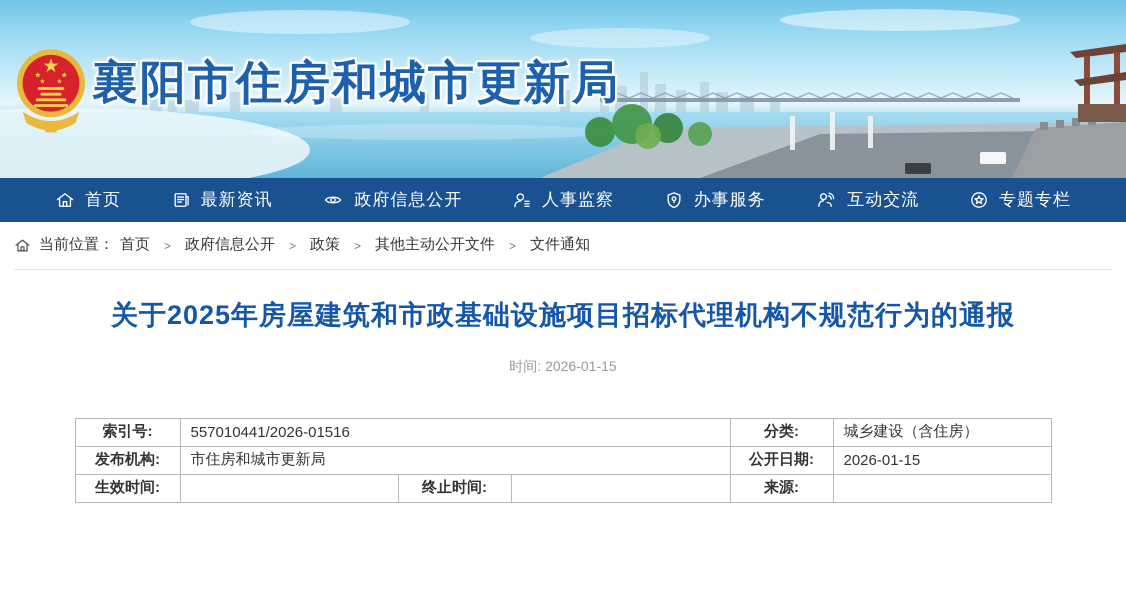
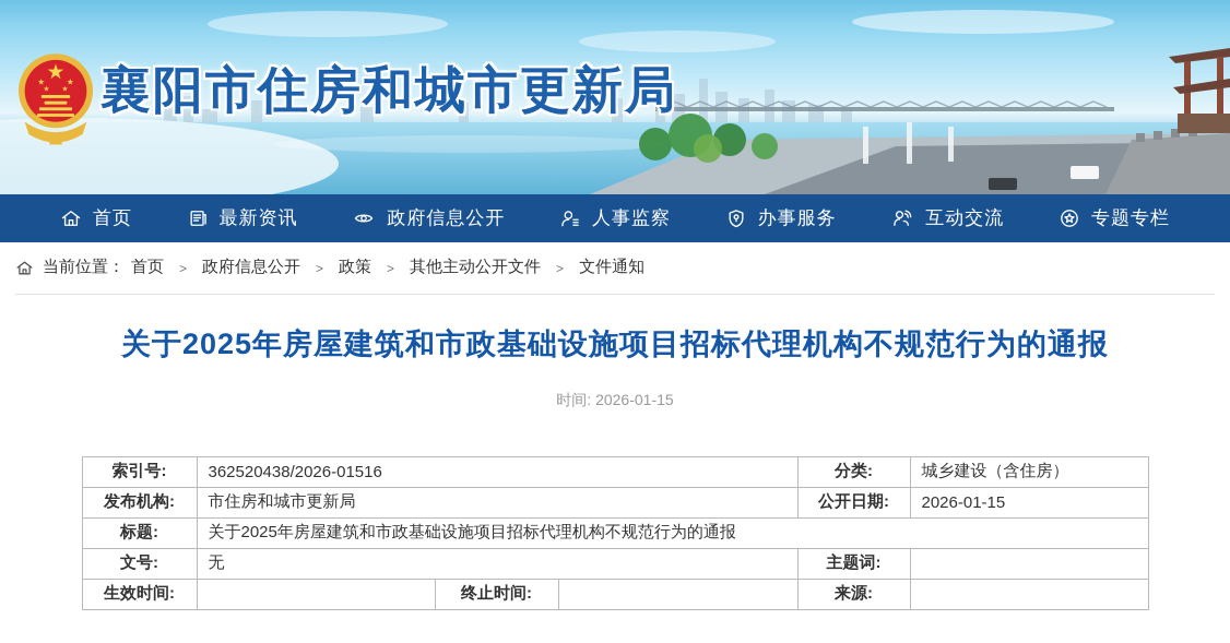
  ★
  ★
  ★
  襄阳市住房和城市更新局
  首页
  最新资讯
  政府信息公开
  人事监察
  办事服务
  互动交流
  专题专栏
  当前位置：
  首页
  >
  政府信息公开
  >
  政策
  >
  其他主动公开文件
  >
  文件通知
  关于2025年房屋建筑和市政基础设施项目招标代理机构不规范行为的通报
  时间: 2026-01-15
- 索引号:	557010441/2026-01516	分类:	城乡建设（含住房）
+ 索引号:	362520438/2026-01516	分类:	城乡建设（含住房）
  发布机构:	市住房和城市更新局	公开日期:	2026-01-15
+ 标题:	关于2025年房屋建筑和市政基础设施项目招标代理机构不规范行为的通报
+ 文号:	无	主题词:
  生效时间:		终止时间:		来源:
